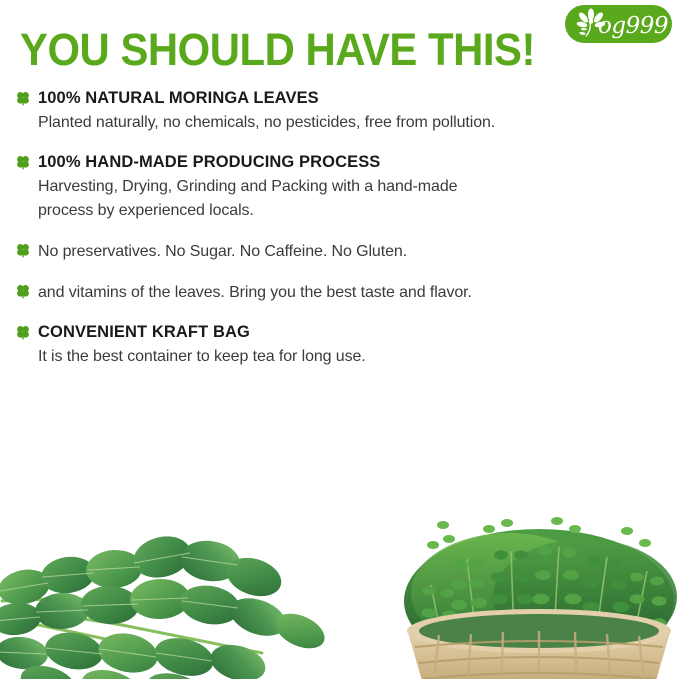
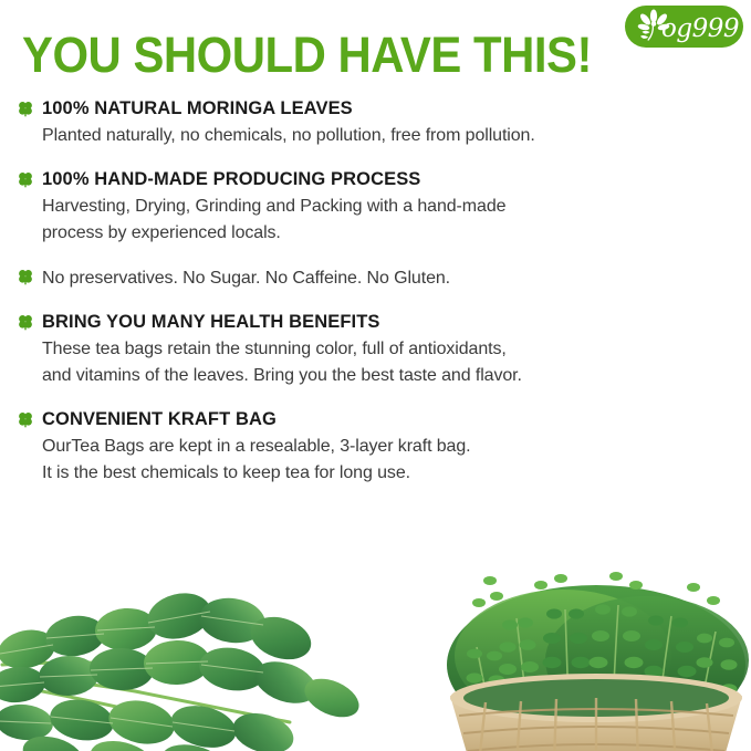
  og999
  YOU SHOULD HAVE THIS!
  100% NATURAL MORINGA LEAVES
- Planted naturally, no chemicals, no pesticides, free from pollution.
+ Planted naturally, no chemicals, no pollution, free from pollution.
  100% HAND-MADE PRODUCING PROCESS
  Harvesting, Drying, Grinding and Packing with a hand-made
  process by experienced locals.
  No preservatives. No Sugar. No Caffeine. No Gluten.
+ BRING YOU MANY HEALTH BENEFITS
+ These tea bags retain the stunning color, full of antioxidants,
  and vitamins of the leaves. Bring you the best taste and flavor.
  CONVENIENT KRAFT BAG
+ OurTea Bags are kept in a resealable, 3-layer kraft bag.
- It is the best container to keep tea for long use.
+ It is the best chemicals to keep tea for long use.
